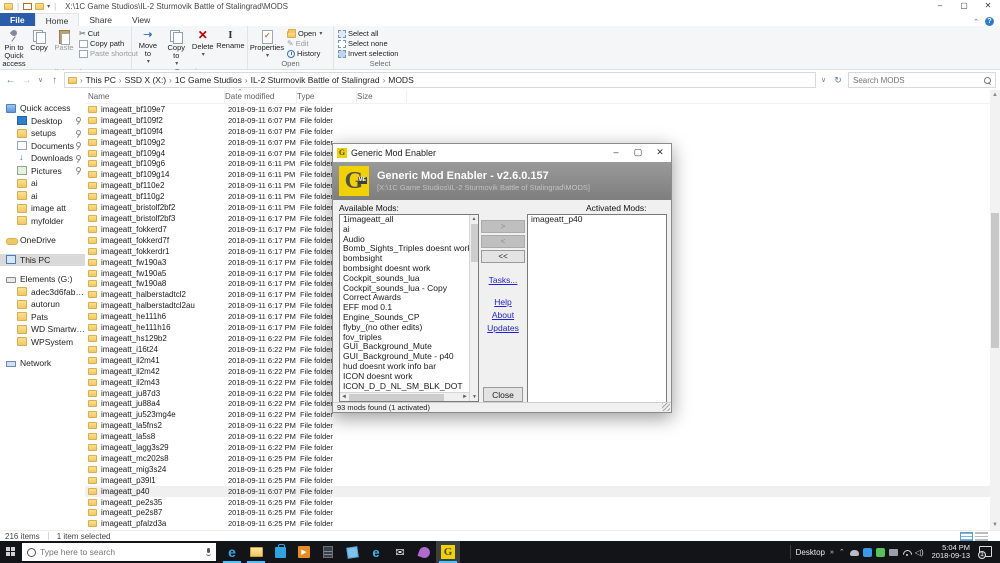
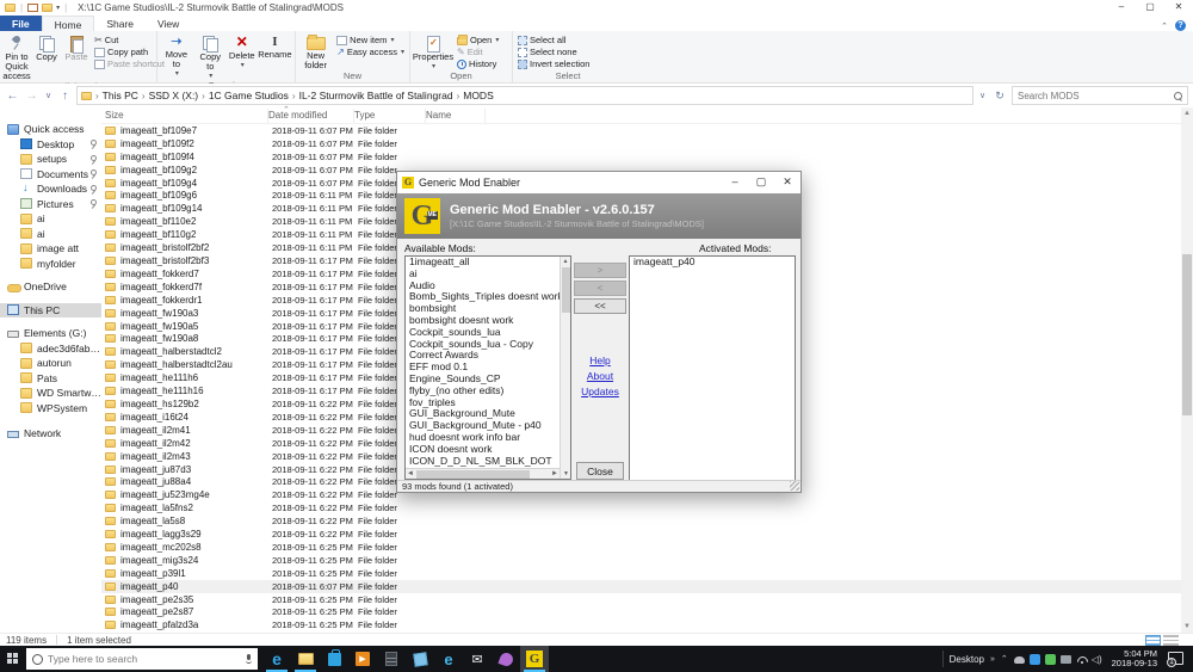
  |
  |
  X:\1C Game Studios\IL-2 Sturmovik Battle of Stalingrad\MODS
  –
  ▢
  ✕
  File
  Home
  Share
  View
  Pin to Quick access
  Copy
  Paste
  ✂
  Cut
  Copy path
  Paste shortcut
  ➝
  Move to
  Copy to
  ✕
  Delete
  I
  Rename
+ New folder
+ New item
+ ↗
+ Easy access
+ New
  Properties
  Open
  ✎
  Edit
  History
  Open
  Select all
  Select none
  Invert selection
  Select
  ←
  →
  ↑
  ›
  This PC
  ›
  SSD X (X:)
  ›
  1C Game Studios
  ›
  IL-2 Sturmovik Battle of Stalingrad
  ›
  MODS
  ↻
  Search MODS
  Quick access
  Desktop
  setups
  Documents
  Downloads
  Pictures
  ai
  ai
  image att
  myfolder
  OneDrive
  This PC
  Elements (G:)
  adec3d6fab84
  autorun
  Pats
  WD Smartwar
  WPSystem
  Network
- Name
+ Size
  Date modified
  Type
- Size
+ Name
  imageatt_bf109e7
  2018-09-11 6:07 PM
  File folder
  imageatt_bf109f2
  2018-09-11 6:07 PM
  File folder
  imageatt_bf109f4
  2018-09-11 6:07 PM
  File folder
  imageatt_bf109g2
  2018-09-11 6:07 PM
  File folde
  imageatt_bf109g4
  2018-09-11 6:07 PM
  File folde
  imageatt_bf109g6
  2018-09-11 6:11 PM
  File folde
  imageatt_bf109g14
  2018-09-11 6:11 PM
  File folde
  imageatt_bf110e2
  2018-09-11 6:11 PM
  File folde
  imageatt_bf110g2
  2018-09-11 6:11 PM
  File folde
  imageatt_bristolf2bf2
  2018-09-11 6:11 PM
  File folde
  imageatt_bristolf2bf3
  2018-09-11 6:17 PM
  File folde
  imageatt_fokkerd7
  2018-09-11 6:17 PM
  File folde
  imageatt_fokkerd7f
  2018-09-11 6:17 PM
  File folde
  imageatt_fokkerdr1
  2018-09-11 6:17 PM
  File folde
  imageatt_fw190a3
  2018-09-11 6:17 PM
  File folde
  imageatt_fw190a5
  2018-09-11 6:17 PM
  File folde
  imageatt_fw190a8
  2018-09-11 6:17 PM
  File folde
  imageatt_halberstadtcl2
  2018-09-11 6:17 PM
  File folde
  imageatt_halberstadtcl2au
  2018-09-11 6:17 PM
  File folde
  imageatt_he111h6
  2018-09-11 6:17 PM
  File folde
  imageatt_he111h16
  2018-09-11 6:17 PM
  File folde
  imageatt_hs129b2
  2018-09-11 6:22 PM
  File folde
  imageatt_i16t24
  2018-09-11 6:22 PM
  File folde
  imageatt_il2m41
  2018-09-11 6:22 PM
  File folde
  imageatt_il2m42
  2018-09-11 6:22 PM
  File folde
  imageatt_il2m43
  2018-09-11 6:22 PM
  File folde
  imageatt_ju87d3
  2018-09-11 6:22 PM
  File folde
  imageatt_ju88a4
  2018-09-11 6:22 PM
  File folde
  imageatt_ju523mg4e
  2018-09-11 6:22 PM
  File folder
  imageatt_la5fns2
  2018-09-11 6:22 PM
  File folder
  imageatt_la5s8
  2018-09-11 6:22 PM
  File folder
  imageatt_lagg3s29
  2018-09-11 6:22 PM
  File folder
  imageatt_mc202s8
  2018-09-11 6:25 PM
  File folder
  imageatt_mig3s24
  2018-09-11 6:25 PM
  File folder
  imageatt_p39l1
  2018-09-11 6:25 PM
  File folder
  imageatt_p40
  2018-09-11 6:07 PM
  File folder
  imageatt_pe2s35
  2018-09-11 6:25 PM
  File folder
  imageatt_pe2s87
  2018-09-11 6:25 PM
  File folder
  imageatt_pfalzd3a
  2018-09-11 6:25 PM
  File folder
- 216 items
+ 119 items
  1 item selected
  G
  Generic Mod Enabler
  –
  ▢
  ✕
  G
  Generic Mod Enabler - v2.6.0.157
  [X:\1C Game Studios\IL-2 Sturmovik Battle of Stalingrad\MODS]
  Available Mods:
  Activated Mods:
  1imageatt_all
  ai
  Audio
  Bomb_Sights_Triples doesnt wor
  bombsight
  bombsight doesnt work
  Cockpit_sounds_lua
  Cockpit_sounds_lua - Copy
  Correct Awards
  EFF mod 0.1
  Engine_Sounds_CP
  flyby_(no other edits)
  fov_triples
  GUI_Background_Mute
  GUI_Background_Mute - p40
  hud doesnt work info bar
  ICON doesnt work
  ICON_D_D_NL_SM_BLK_DOT
  >
  <
  <<
- Tasks...
  Help
  About
  Updates
  imageatt_p40
  Close
  93 mods found (1 activated)
  Type here to search
  e
  e
  ✉
  G
  Desktop
  ◁)
  5:04 PM
  2018-09-13
